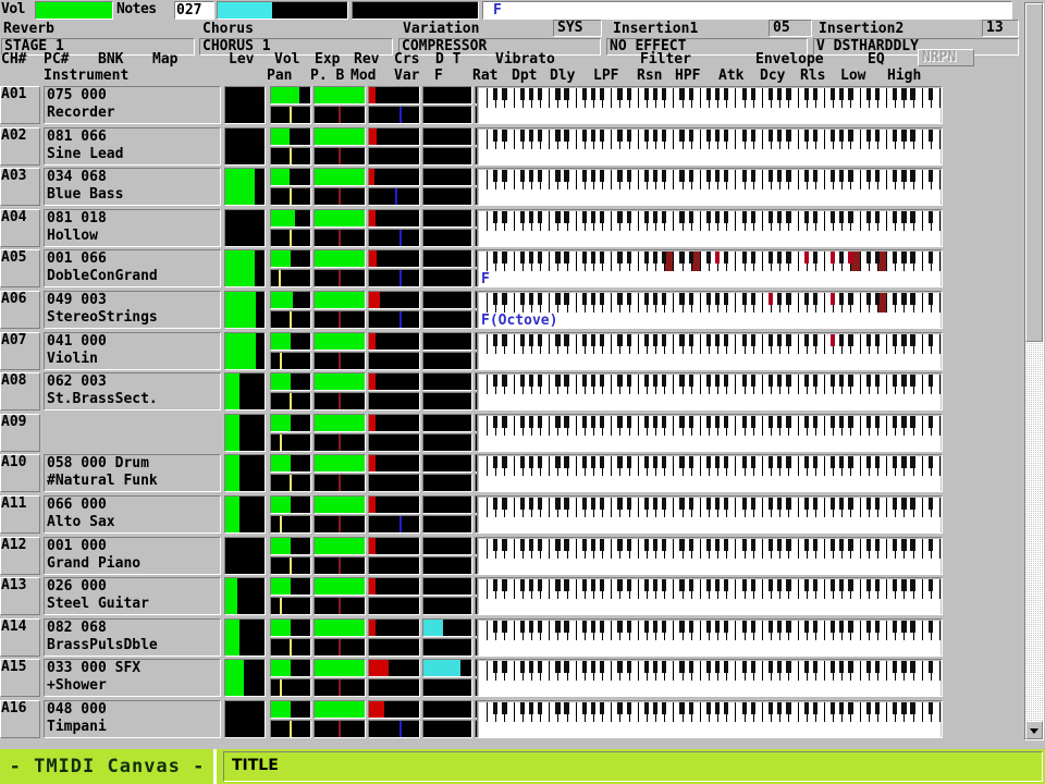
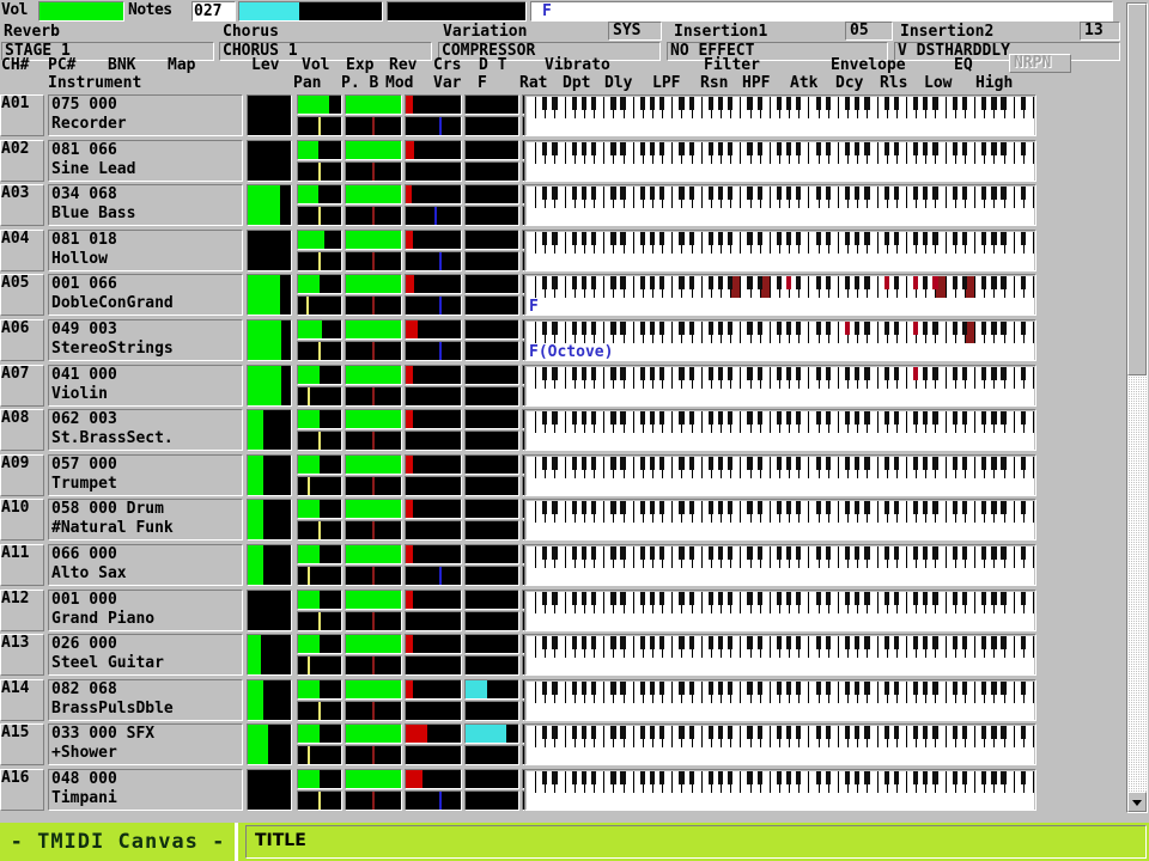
  Vol
  Notes
  027
  F
  Reverb
  Chorus
  Variation
  Insertion1
  Insertion2
  SYS
  05
  13
  STAGE 1
  CHORUS 1
  COMPRESSOR
  NO EFFECT
  V DSTHARDDLY
  CH#
  PC#
  BNK
  Map
  Lev
  Vol
  Exp
  Rev
  Crs
  D T
  Vibrato
  Filter
  Envelope
  EQ
  NRPN
  Instrument
  Pan
  P. B
  Mod
  Var
  F
  Rat
  Dpt
  Dly
  LPF
  Rsn
  HPF
  Atk
  Dcy
  Rls
  Low
  High
  A01
  075 000
  Recorder
  A02
  081 066
  Sine Lead
  A03
  034 068
  Blue Bass
  A04
  081 018
  Hollow
  A05
  001 066
  DobleConGrand
  F
  A06
  049 003
  StereoStrings
  F(Octove)
  A07
  041 000
  Violin
  A08
  062 003
  St.BrassSect.
  A09
+ 057 000
+ Trumpet
  A10
  058 000 Drum
  #Natural Funk
  A11
  066 000
  Alto Sax
  A12
  001 000
  Grand Piano
  A13
  026 000
  Steel Guitar
  A14
  082 068
  BrassPulsDble
  A15
  033 000 SFX
  +Shower
  A16
  048 000
  Timpani
  - TMIDI Canvas -
  TITLE
